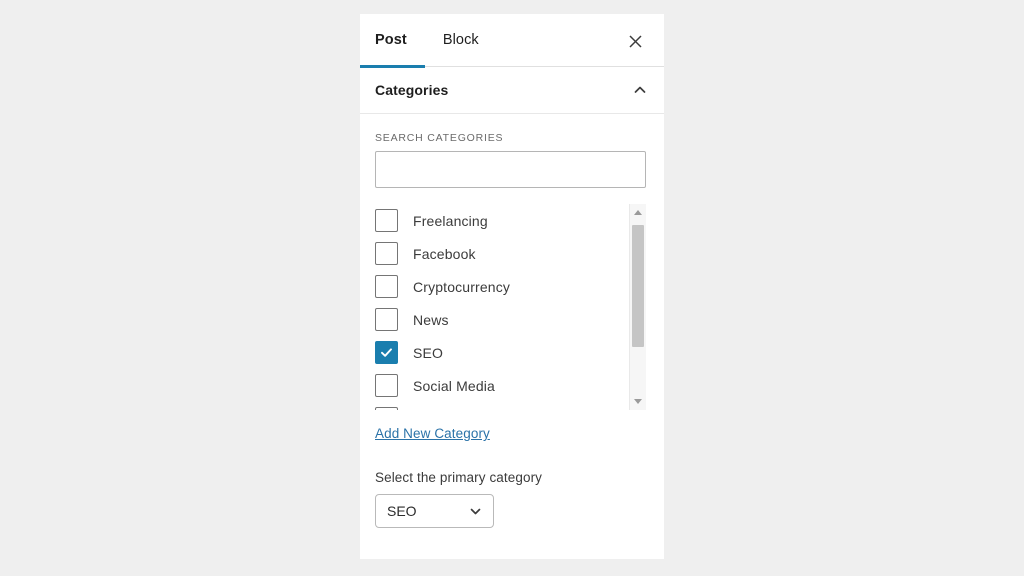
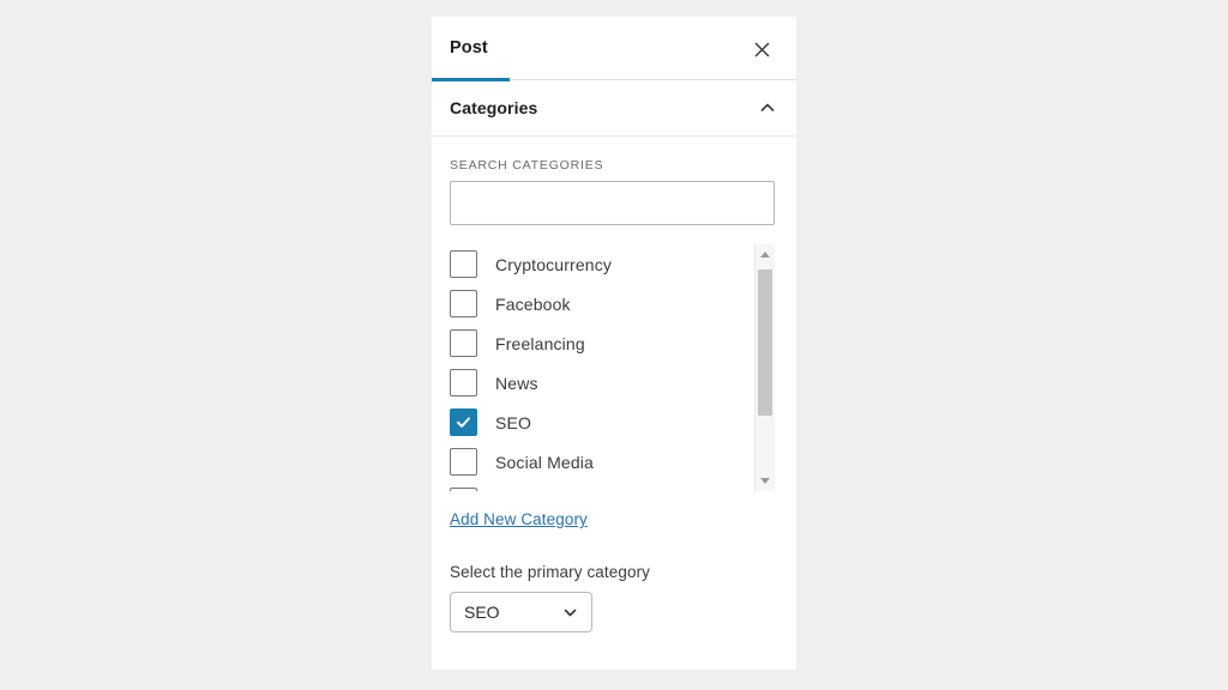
  Post
- Block
  Categories
  SEARCH CATEGORIES
- Freelancing
+ Cryptocurrency
  Facebook
- Cryptocurrency
+ Freelancing
  News
  SEO
  Social Media
  Add New Category
  Select the primary category
  SEO
